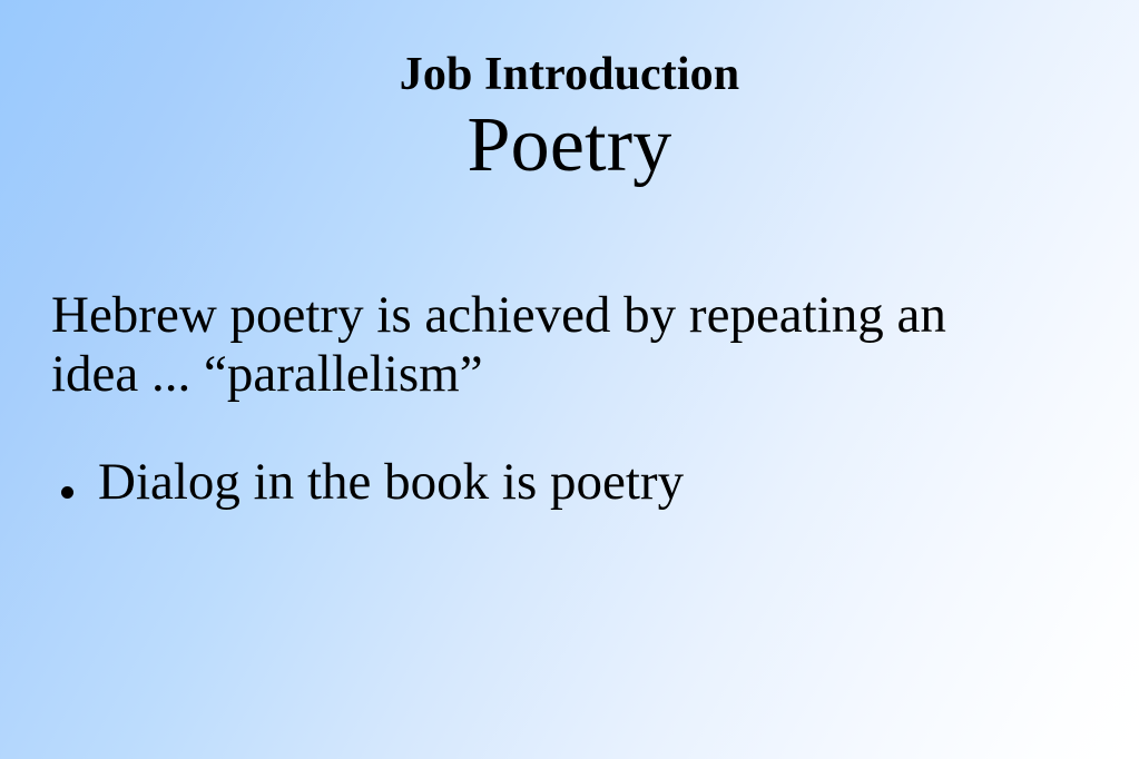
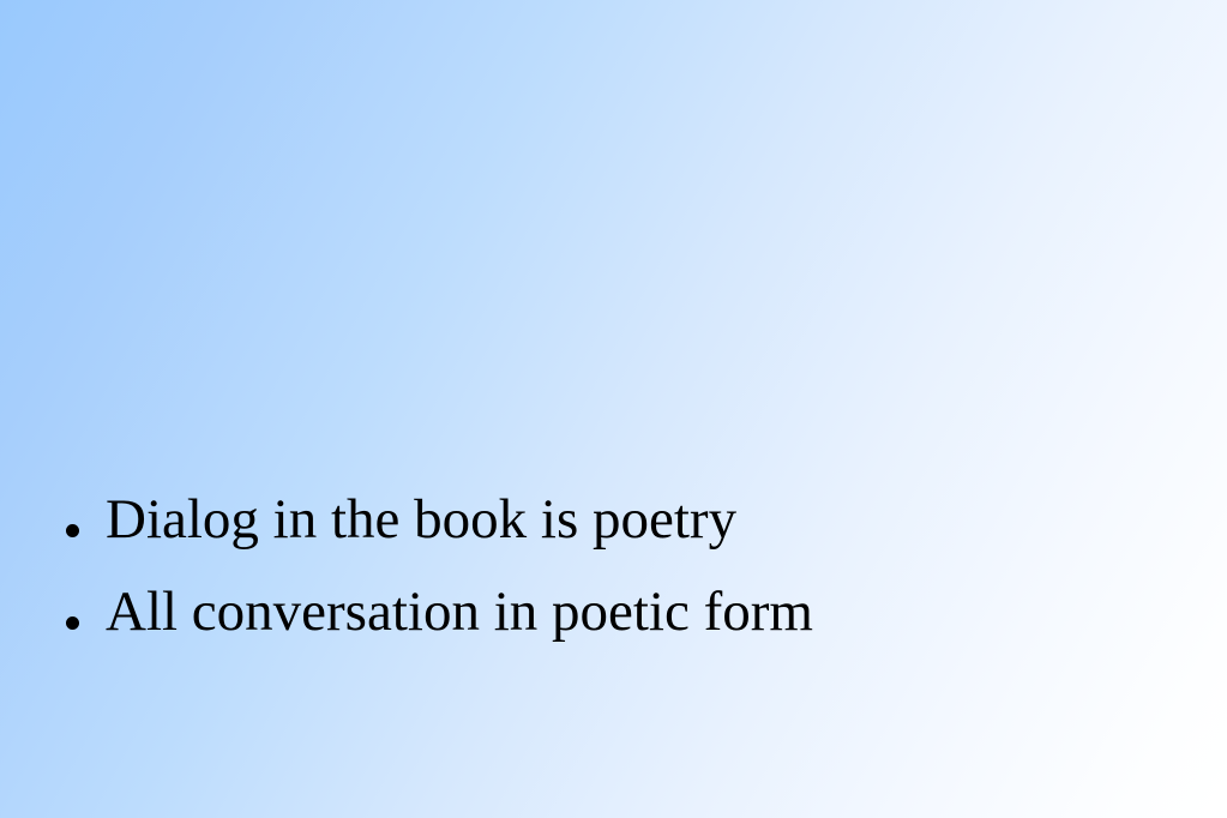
- Job Introduction
- Poetry
- Hebrew poetry is achieved by repeating an idea ... “parallelism”
  Dialog in the book is poetry
+ All conversation in poetic form
